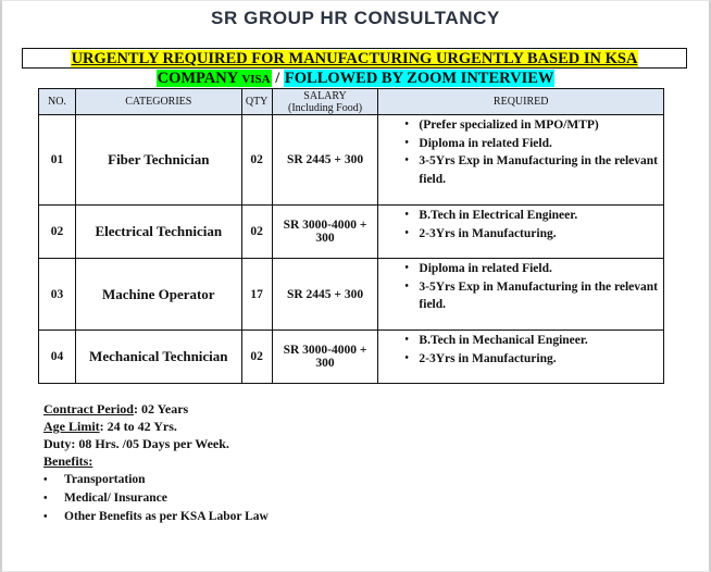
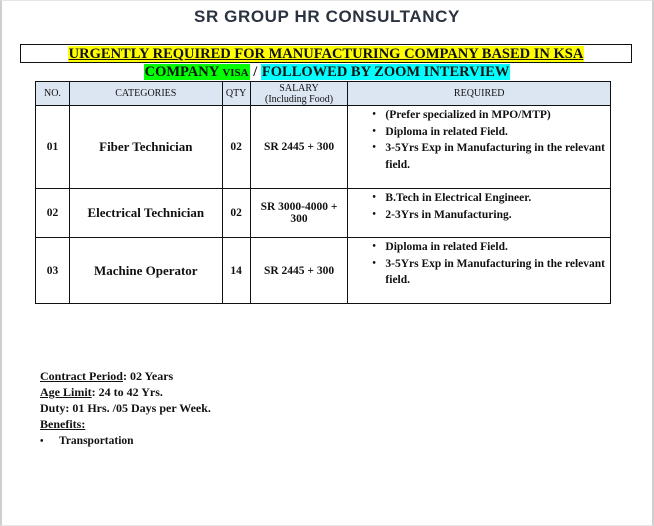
  SR GROUP HR CONSULTANCY
- URGENTLY REQUIRED FOR MANUFACTURING URGENTLY BASED IN KSA
+ URGENTLY REQUIRED FOR MANUFACTURING COMPANY BASED IN KSA
  COMPANY VISA / FOLLOWED BY ZOOM INTERVIEW
  NO.	CATEGORIES	QTY	SALARY(Including Food)	REQUIRED
  01	Fiber Technician	02	SR 2445 + 300	(Prefer specialized in MPO/MTP) Diploma in related Field. 3-5Yrs Exp in Manufacturing in the relevant field.
  02	Electrical Technician	02	SR 3000-4000 +300	B.Tech in Electrical Engineer. 2-3Yrs in Manufacturing.
- 03	Machine Operator	17	SR 2445 + 300	Diploma in related Field. 3-5Yrs Exp in Manufacturing in the relevant field.
+ 03	Machine Operator	14	SR 2445 + 300	Diploma in related Field. 3-5Yrs Exp in Manufacturing in the relevant field.
- 04	Mechanical Technician	02	SR 3000-4000 +300	B.Tech in Mechanical Engineer. 2-3Yrs in Manufacturing.
  Contract Period: 02 Years
  Age Limit: 24 to 42 Yrs.
- Duty: 08 Hrs. /05 Days per Week.
+ Duty: 01 Hrs. /05 Days per Week.
  Benefits:
  Transportation
- Medical/ Insurance
- Other Benefits as per KSA Labor Law
